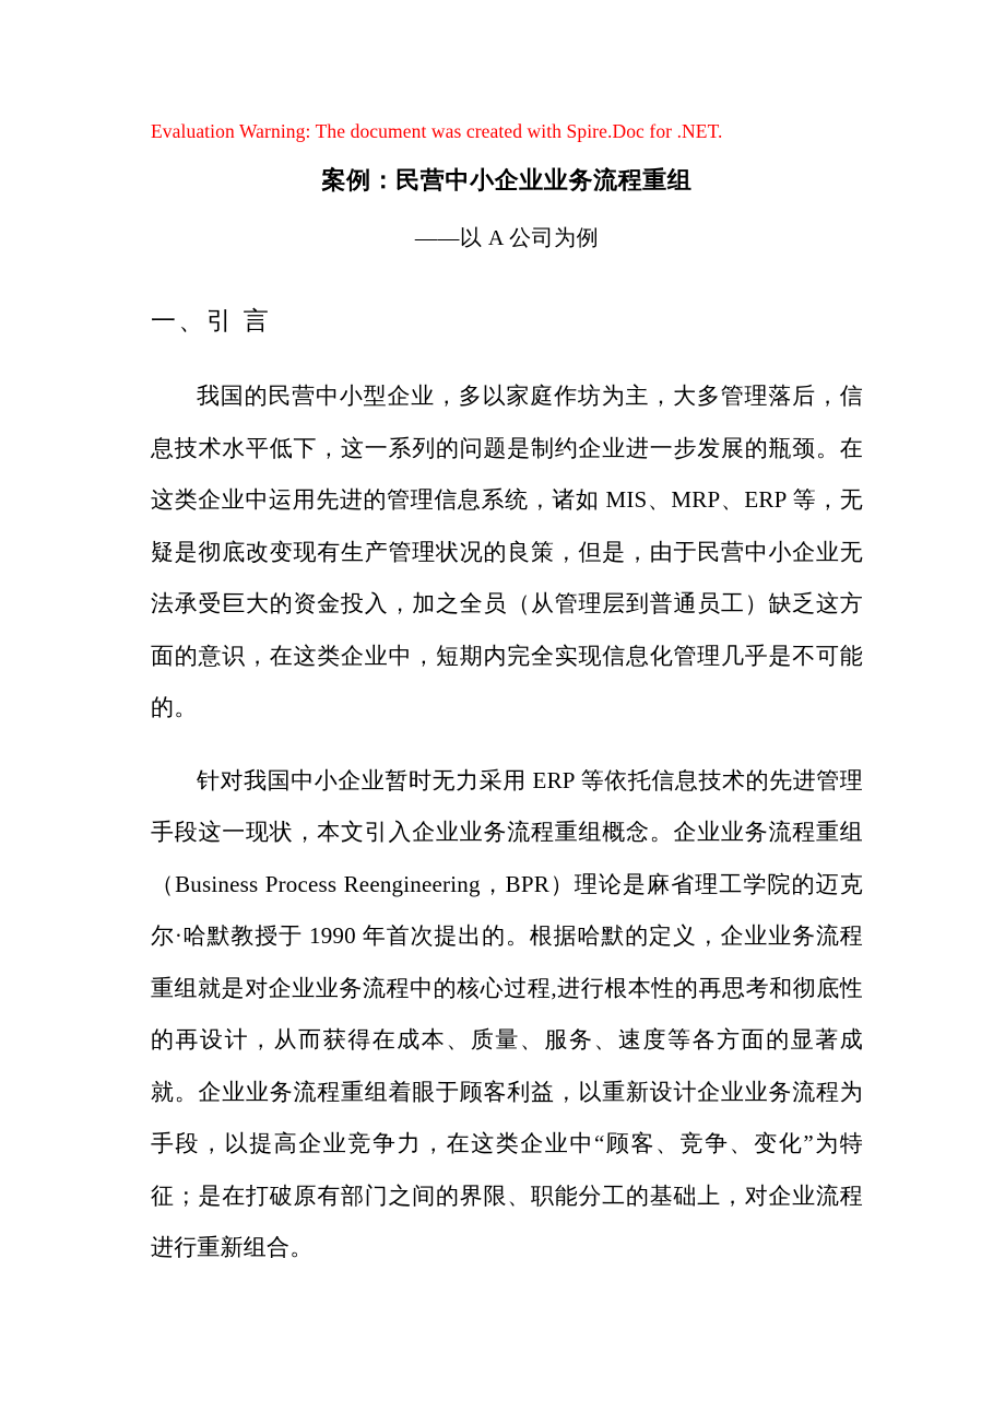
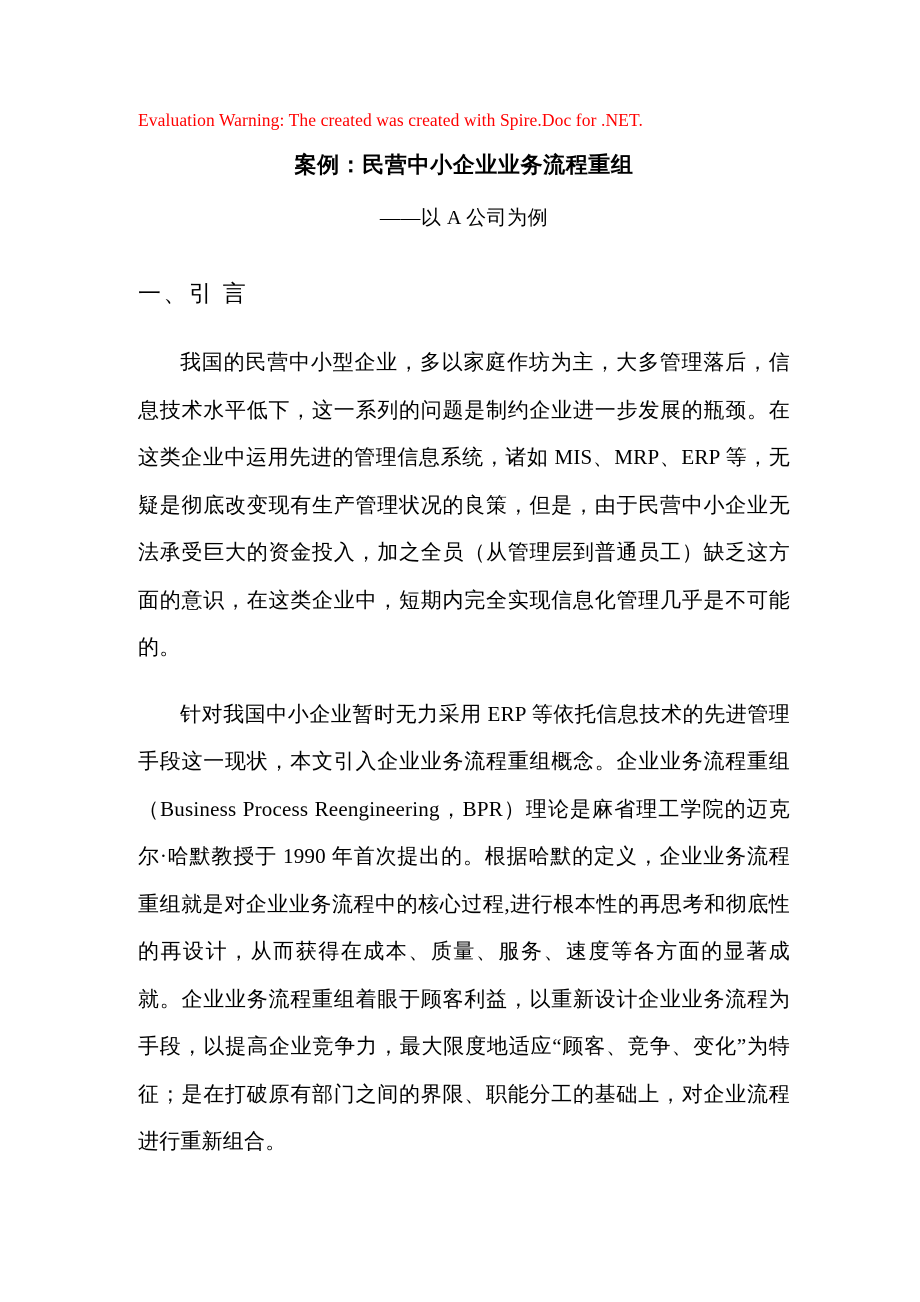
- Evaluation Warning: The document was created with Spire.Doc for .NET.
+ Evaluation Warning: The created was created with Spire.Doc for .NET.
  案例：民营中小企业业务流程重组
  ——以 A 公司为例
  一、引 言
  我国的民营中小型企业，多以家庭作坊为主，大多管理落后，信息技术水平低下，这一系列的问题是制约企业进一步发展的瓶颈。在这类企业中运用先进的管理信息系统，诸如 MIS、MRP、ERP 等，无疑是彻底改变现有生产管理状况的良策，但是，由于民营中小企业无法承受巨大的资金投入，加之全员（从管理层到普通员工）缺乏这方面的意识，在这类企业中，短期内完全实现信息化管理几乎是不可能的。
- 针对我国中小企业暂时无力采用 ERP 等依托信息技术的先进管理手段这一现状，本文引入企业业务流程重组概念。企业业务流程重组（Business Process Reengineering，BPR）理论是麻省理工学院的迈克尔·哈默教授于 1990 年首次提出的。根据哈默的定义，企业业务流程重组就是对企业业务流程中的核心过程,进行根本性的再思考和彻底性的再设计，从而获得在成本、质量、服务、速度等各方面的显著成就。企业业务流程重组着眼于顾客利益，以重新设计企业业务流程为手段，以提高企业竞争力，在这类企业中“顾客、竞争、变化”为特征；是在打破原有部门之间的界限、职能分工的基础上，对企业流程进行重新组合。
+ 针对我国中小企业暂时无力采用 ERP 等依托信息技术的先进管理手段这一现状，本文引入企业业务流程重组概念。企业业务流程重组（Business Process Reengineering，BPR）理论是麻省理工学院的迈克尔·哈默教授于 1990 年首次提出的。根据哈默的定义，企业业务流程重组就是对企业业务流程中的核心过程,进行根本性的再思考和彻底性的再设计，从而获得在成本、质量、服务、速度等各方面的显著成就。企业业务流程重组着眼于顾客利益，以重新设计企业业务流程为手段，以提高企业竞争力，最大限度地适应“顾客、竞争、变化”为特征；是在打破原有部门之间的界限、职能分工的基础上，对企业流程进行重新组合。
